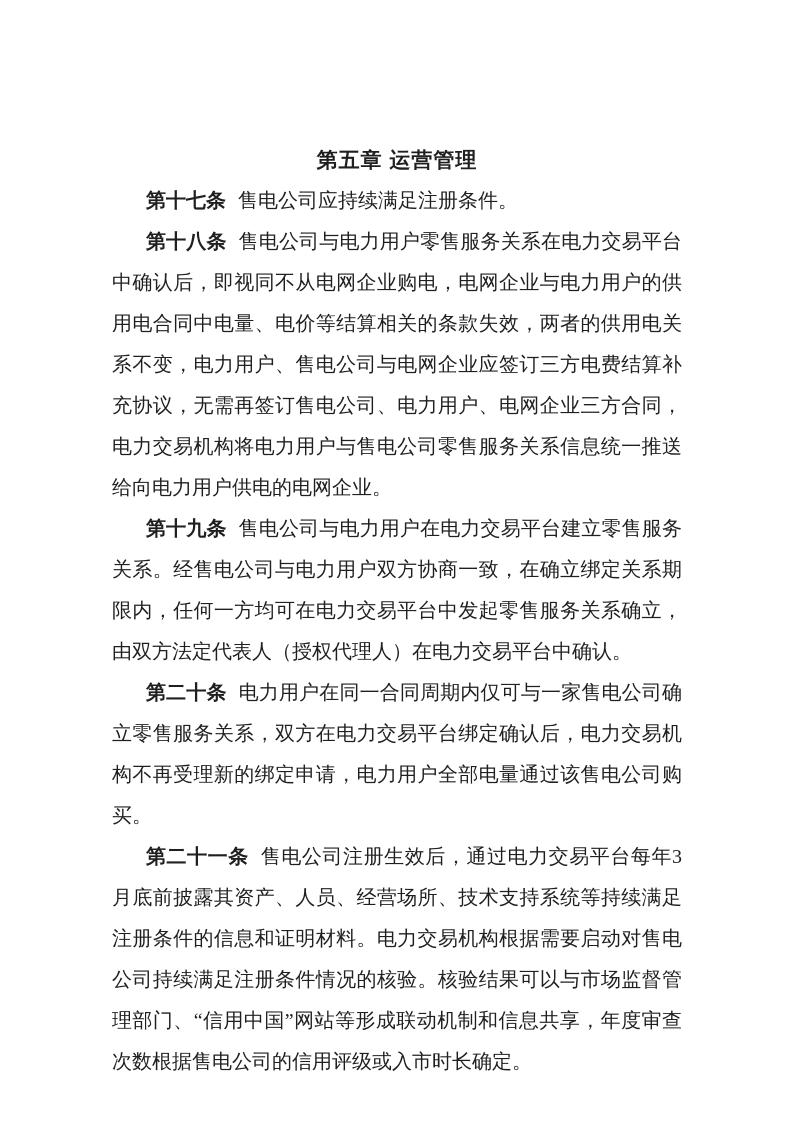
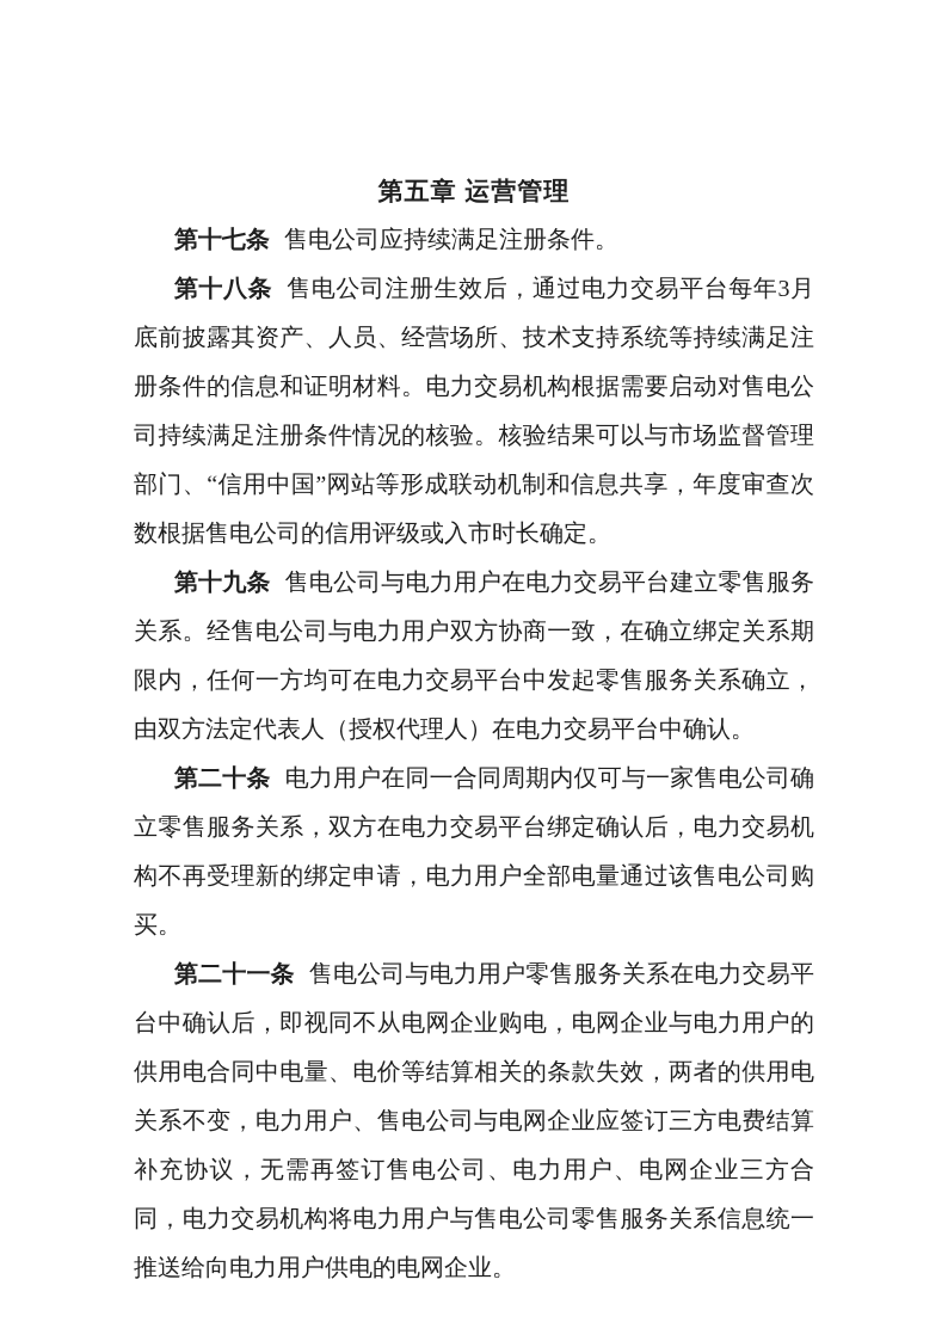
  第五章 运营管理
  第十七条 售电公司应持续满足注册条件。
- 第十八条 售电公司与电力用户零售服务关系在电力交易平台中确认后，即视同不从电网企业购电，电网企业与电力用户的供用电合同中电量、电价等结算相关的条款失效，两者的供用电关系不变，电力用户、售电公司与电网企业应签订三方电费结算补充协议，无需再签订售电公司、电力用户、电网企业三方合同，电力交易机构将电力用户与售电公司零售服务关系信息统一推送给向电力用户供电的电网企业。
+ 第十八条 售电公司注册生效后，通过电力交易平台每年3月底前披露其资产、人员、经营场所、技术支持系统等持续满足注册条件的信息和证明材料。电力交易机构根据需要启动对售电公司持续满足注册条件情况的核验。核验结果可以与市场监督管理部门、“信用中国”网站等形成联动机制和信息共享，年度审查次数根据售电公司的信用评级或入市时长确定。
  第十九条 售电公司与电力用户在电力交易平台建立零售服务关系。经售电公司与电力用户双方协商一致，在确立绑定关系期限内，任何一方均可在电力交易平台中发起零售服务关系确立，由双方法定代表人（授权代理人）在电力交易平台中确认。
  第二十条 电力用户在同一合同周期内仅可与一家售电公司确立零售服务关系，双方在电力交易平台绑定确认后，电力交易机构不再受理新的绑定申请，电力用户全部电量通过该售电公司购买。
- 第二十一条 售电公司注册生效后，通过电力交易平台每年3月底前披露其资产、人员、经营场所、技术支持系统等持续满足注册条件的信息和证明材料。电力交易机构根据需要启动对售电公司持续满足注册条件情况的核验。核验结果可以与市场监督管理部门、“信用中国”网站等形成联动机制和信息共享，年度审查次数根据售电公司的信用评级或入市时长确定。
+ 第二十一条 售电公司与电力用户零售服务关系在电力交易平台中确认后，即视同不从电网企业购电，电网企业与电力用户的供用电合同中电量、电价等结算相关的条款失效，两者的供用电关系不变，电力用户、售电公司与电网企业应签订三方电费结算补充协议，无需再签订售电公司、电力用户、电网企业三方合同，电力交易机构将电力用户与售电公司零售服务关系信息统一推送给向电力用户供电的电网企业。
